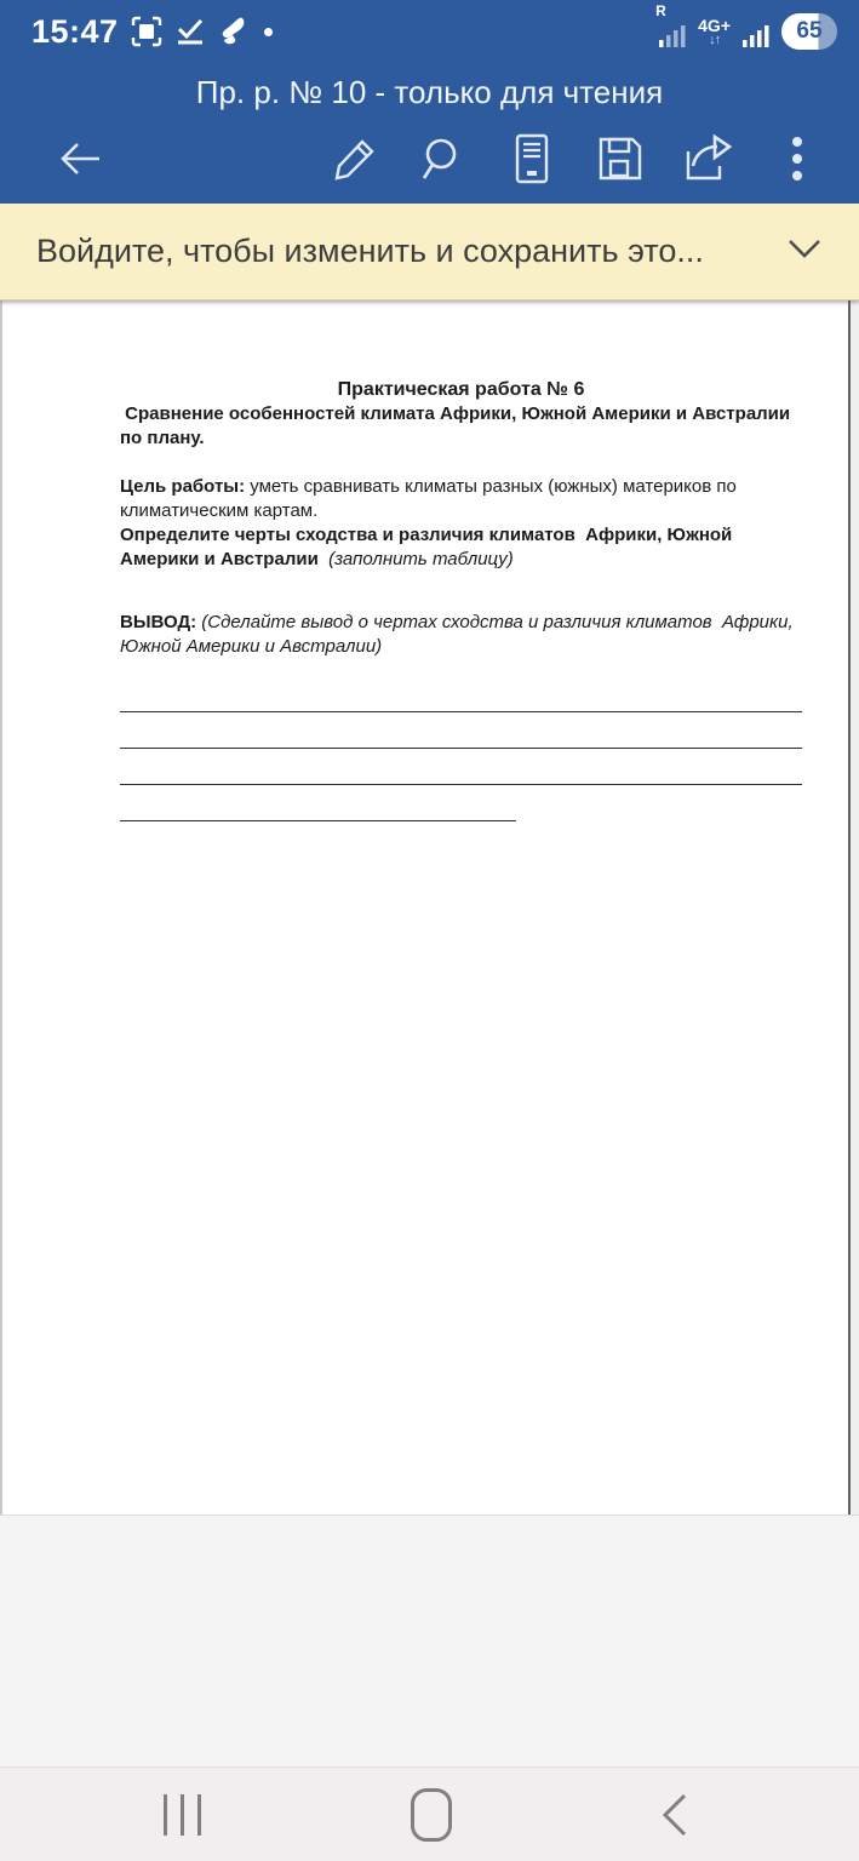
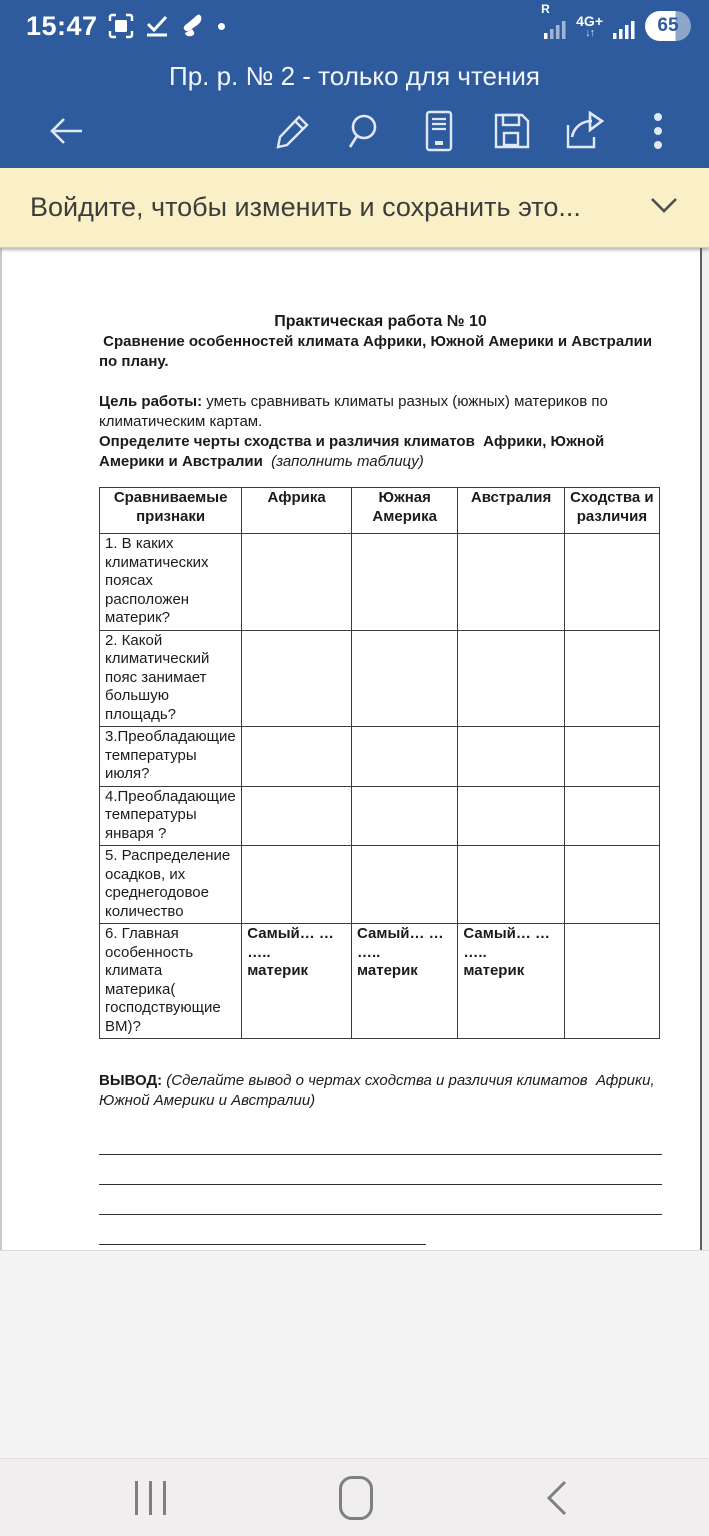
  15:47
  R
  4G+
  ↓↑
  65
- Пр. р. № 10 - только для чтения
+ Пр. р. № 2 - только для чтения
  Войдите, чтобы изменить и сохранить это...
- Практическая работа № 6
+ Практическая работа № 10
  Сравнение особенностей климата Африки, Южной Америки и Австралии по плану.
  Цель работы: уметь сравнивать климаты разных (южных) материков по климатическим картам.
  Определите черты сходства и различия климатов Африки, Южной Америки и Австралии (заполнить таблицу)
+ Сравниваемые признаки	Африка	Южная Америка	Австралия	Сходства и различия
+ 1. В каких климатических поясах расположен материк?
+ 2. Какой климатический пояс занимает большую площадь?
+ 3.Преобладающие температуры июля?
+ 4.Преобладающие температуры января ?
+ 5. Распределение осадков, их среднегодовое количество
+ 6. Главная особенность климата материка( господствующие ВМ)?	Самый… … …..материк	Самый… … …..материк	Самый… … …..материк
  ВЫВОД: (Сделайте вывод о чертах сходства и различия климатов Африки, Южной Америки и Австралии)
